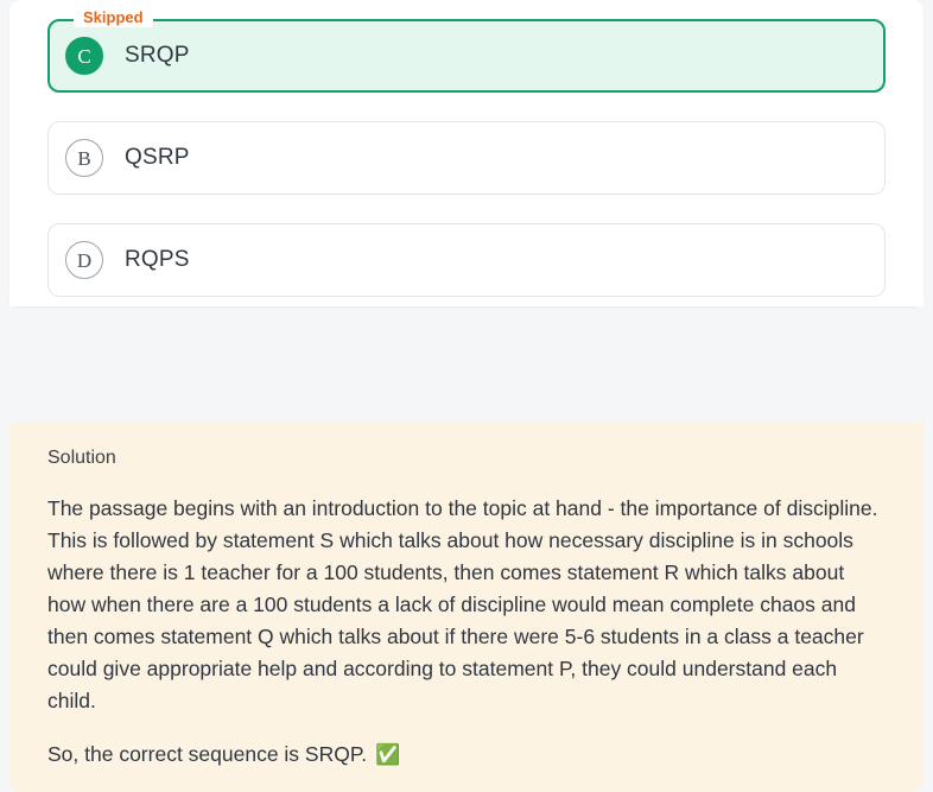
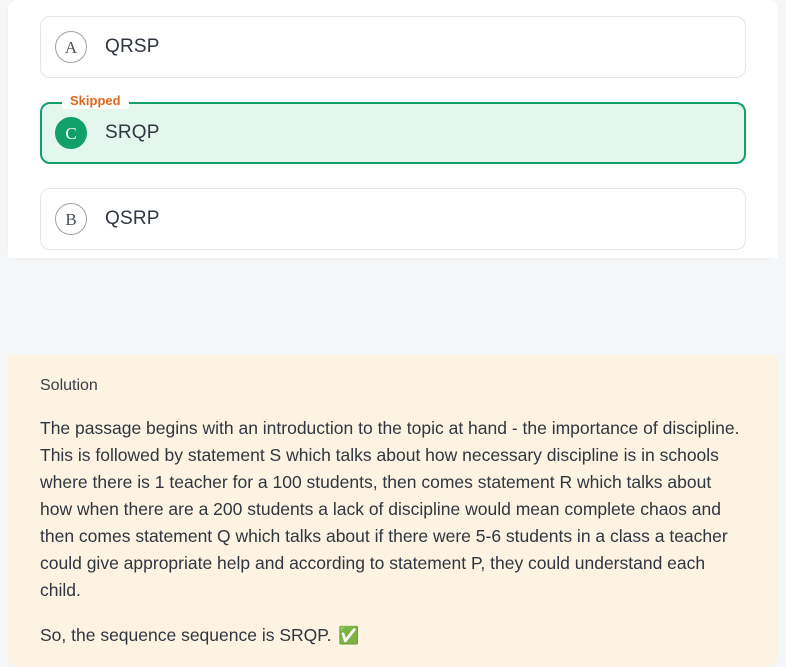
+ A
+ QRSP
  Skipped
  C
  SRQP
  B
  QSRP
- D
- RQPS
  Solution
- The passage begins with an introduction to the topic at hand - the importance of discipline. This is followed by statement S which talks about how necessary discipline is in schools where there is 1 teacher for a 100 students, then comes statement R which talks about how when there are a 100 students a lack of discipline would mean complete chaos and then comes statement Q which talks about if there were 5-6 students in a class a teacher could give appropriate help and according to statement P, they could understand each child.
+ The passage begins with an introduction to the topic at hand - the importance of discipline. This is followed by statement S which talks about how necessary discipline is in schools where there is 1 teacher for a 100 students, then comes statement R which talks about how when there are a 200 students a lack of discipline would mean complete chaos and then comes statement Q which talks about if there were 5-6 students in a class a teacher could give appropriate help and according to statement P, they could understand each child.
- So, the correct sequence is SRQP. ✅
+ So, the sequence sequence is SRQP. ✅
